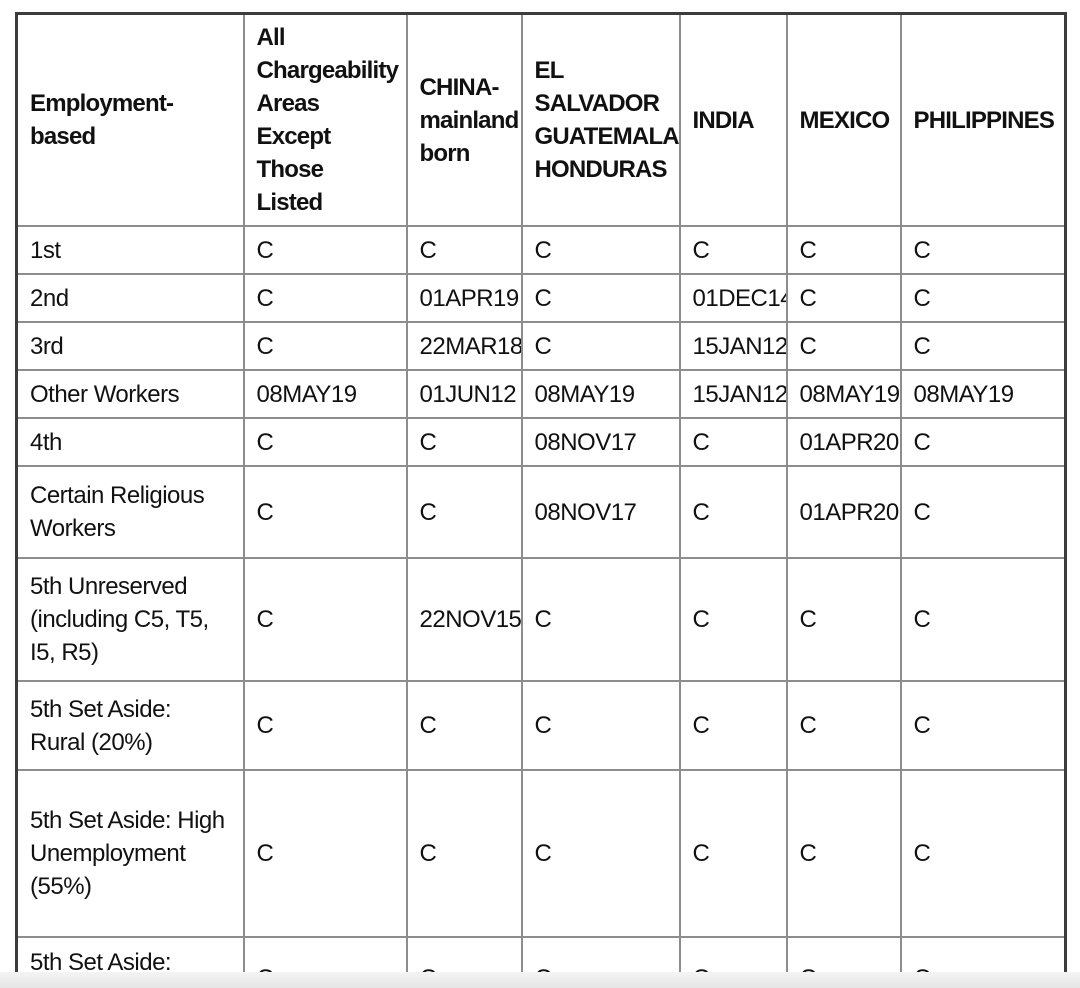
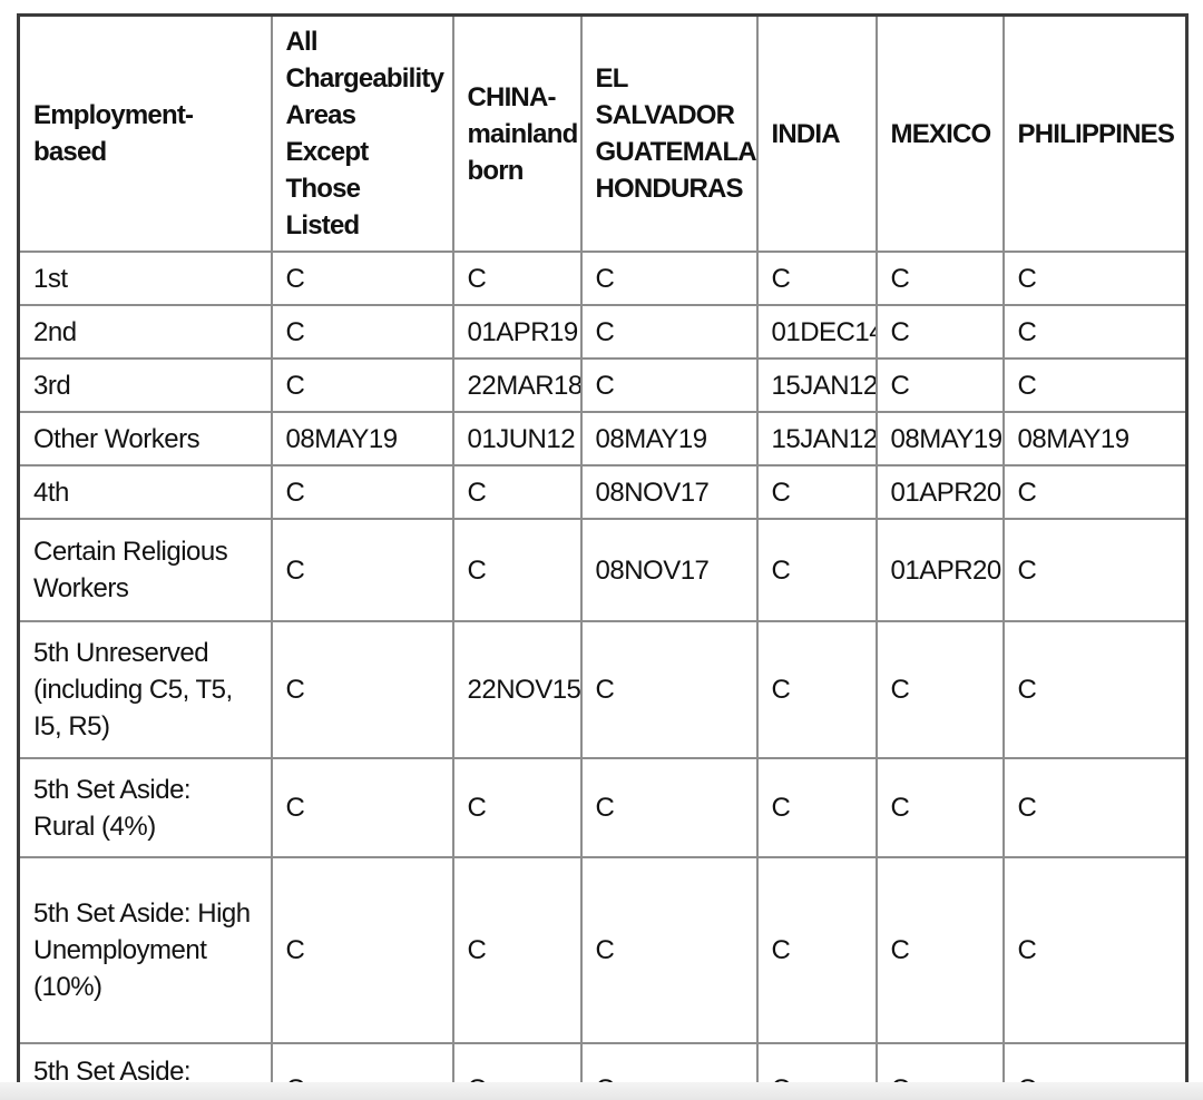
  Employment-based	All Chargeability Areas Except Those Listed	CHINA-mainland born	EL SALVADOR GUATEMALA HONDURAS	INDIA	MEXICO	PHILIPPINES
  1st	C	C	C	C	C	C
  2nd	C	01APR19	C	01DEC1	C	C
  3rd	C	22MAR18	C	15JAN12	C	C
  Other Workers	08MAY19	01JUN12	08MAY19	15JAN12	08MAY19	08MAY19
  4th	C	C	08NOV17	C	01APR20	C
  Certain Religious Workers	C	C	08NOV17	C	01APR20	C
  5th Unreserved (including C5, T5, I5, R5)	C	22NOV15	C	C	C	C
- 5th Set Aside: Rural (20%)	C	C	C	C	C	C
+ 5th Set Aside: Rural (4%)	C	C	C	C	C	C
- 5th Set Aside: High Unemployment (55%)	C	C	C	C	C	C
+ 5th Set Aside: High Unemployment (10%)	C	C	C	C	C	C
